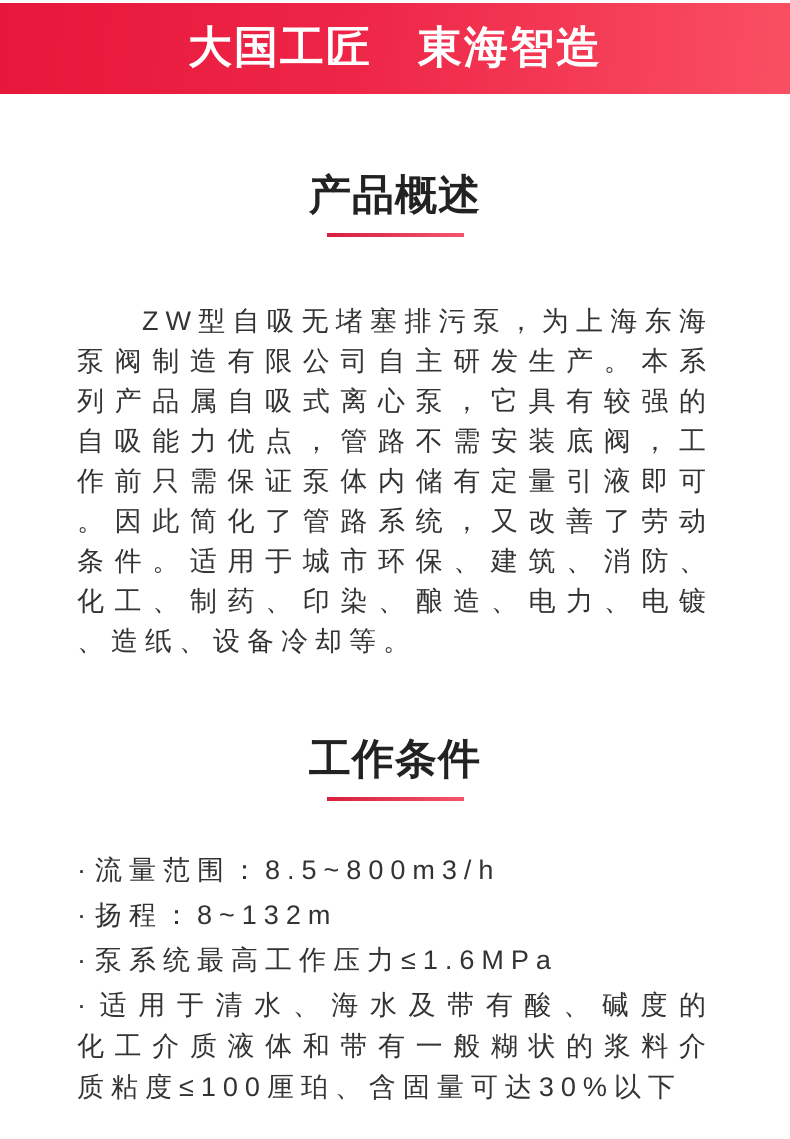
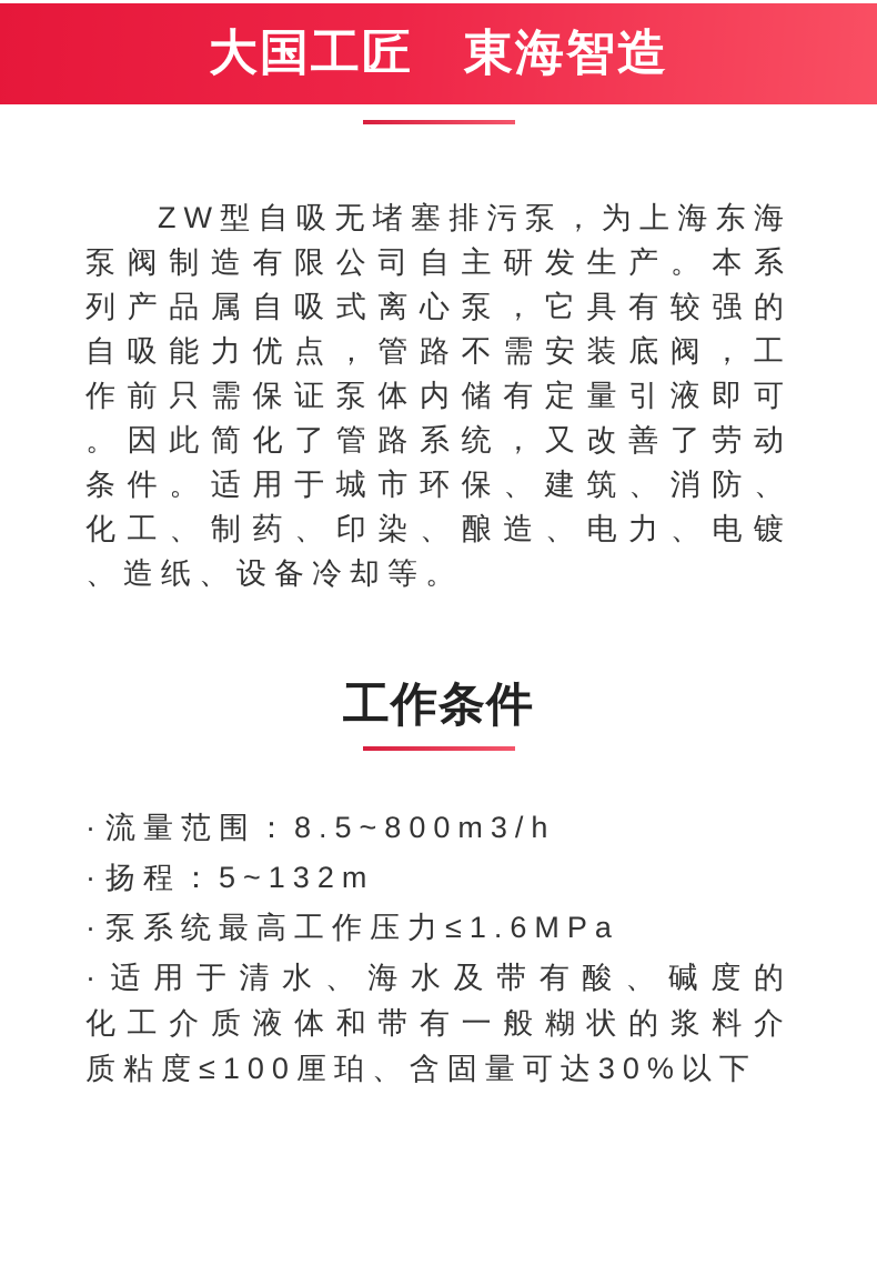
  大国工匠 東海智造
- 产品概述
  ZW型自吸无堵塞排污泵，为上海东海
  泵阀制造有限公司自主研发生产。本系
  列产品属自吸式离心泵，它具有较强的
  自吸能力优点，管路不需安装底阀，工
  作前只需保证泵体内储有定量引液即可
  。因此简化了管路系统，又改善了劳动
  条件。适用于城市环保、建筑、消防、
  化工、制药、印染、酿造、电力、电镀
  、造纸、设备冷却等。
  工作条件
  · 流量范围：8.5~800m3/h
- · 扬程：8~132m
+ · 扬程：5~132m
  · 泵系统最高工作压力≤1.6MPa
  · 适用于清水、海水及带有酸、碱度的
  化工介质液体和带有一般糊状的浆料介
  质粘度≤100厘珀、含固量可达30%以下
